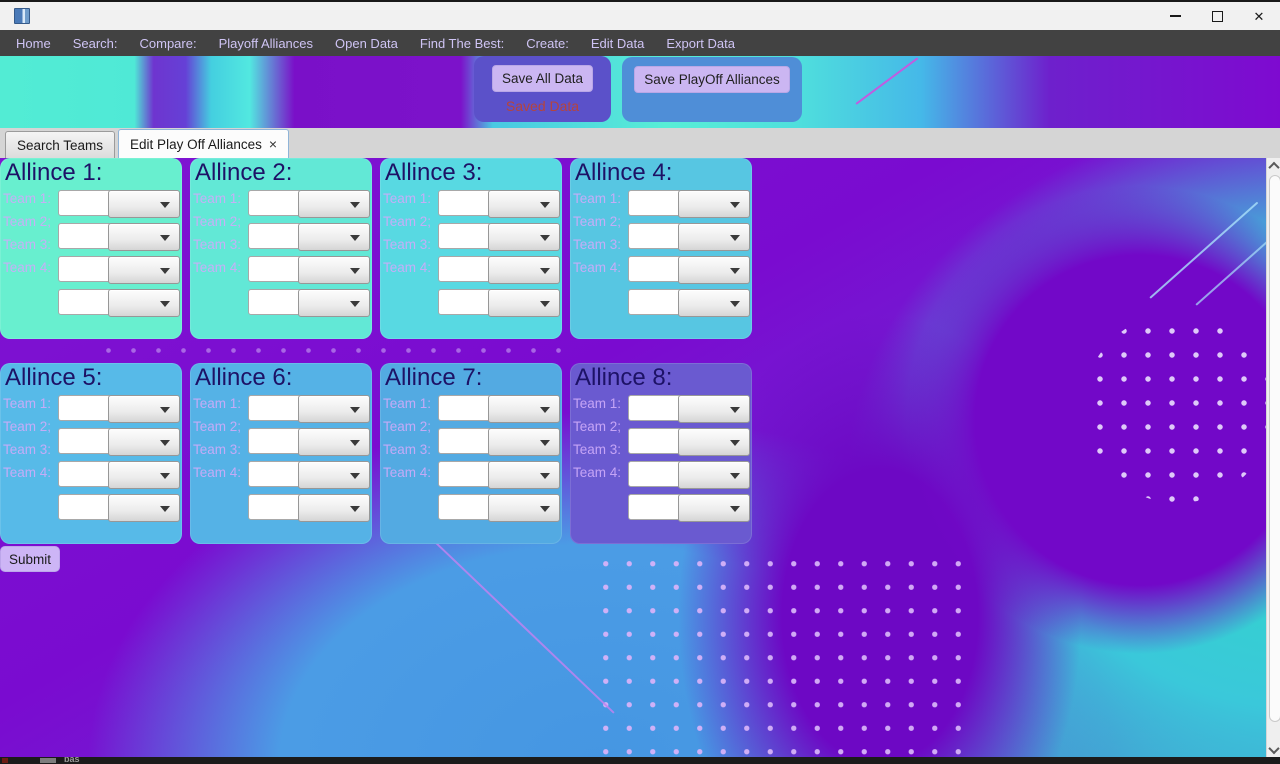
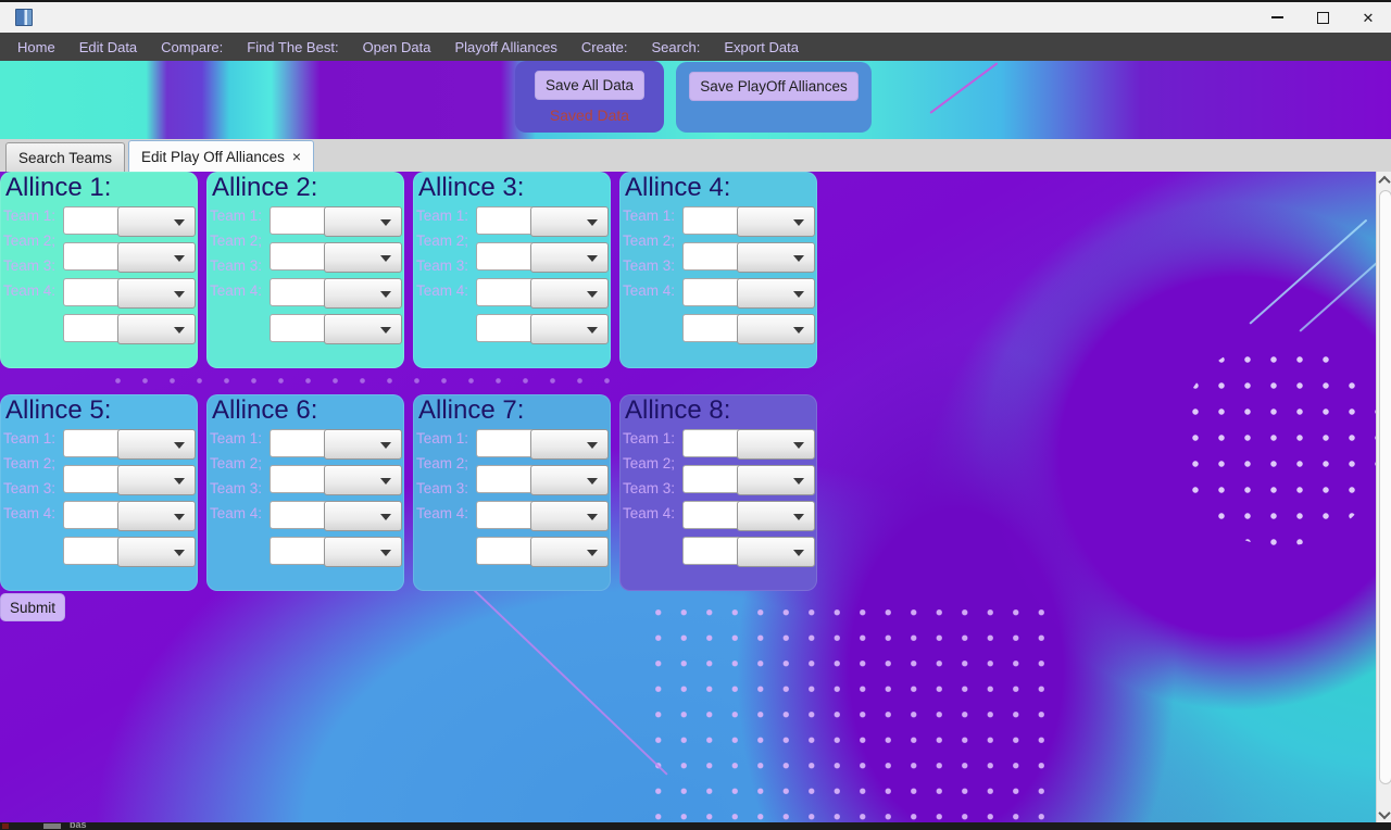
  ✕
  Home
- Search:
+ Edit Data
  Compare:
- Playoff Alliances
+ Find The Best:
  Open Data
- Find The Best:
+ Playoff Alliances
  Create:
- Edit Data
+ Search:
  Export Data
  Save All Data
  Saved Data
  Save PlayOff Alliances
  Search Teams
  Edit Play Off Alliances
  ×
  Allince 1:
  Team 1:
  Team 2;
  Team 3:
  Team 4:
  Allince 2:
  Team 1:
  Team 2;
  Team 3:
  Team 4:
  Allince 3:
  Team 1:
  Team 2;
  Team 3:
  Team 4:
  Allince 4:
  Team 1:
  Team 2;
  Team 3:
  Team 4:
  Allince 5:
  Team 1:
  Team 2;
  Team 3:
  Team 4:
  Allince 6:
  Team 1:
  Team 2;
  Team 3:
  Team 4:
  Allince 7:
  Team 1:
  Team 2;
  Team 3:
  Team 4:
  Allince 8:
  Team 1:
  Team 2;
  Team 3:
  Team 4:
  Submit
  bas
